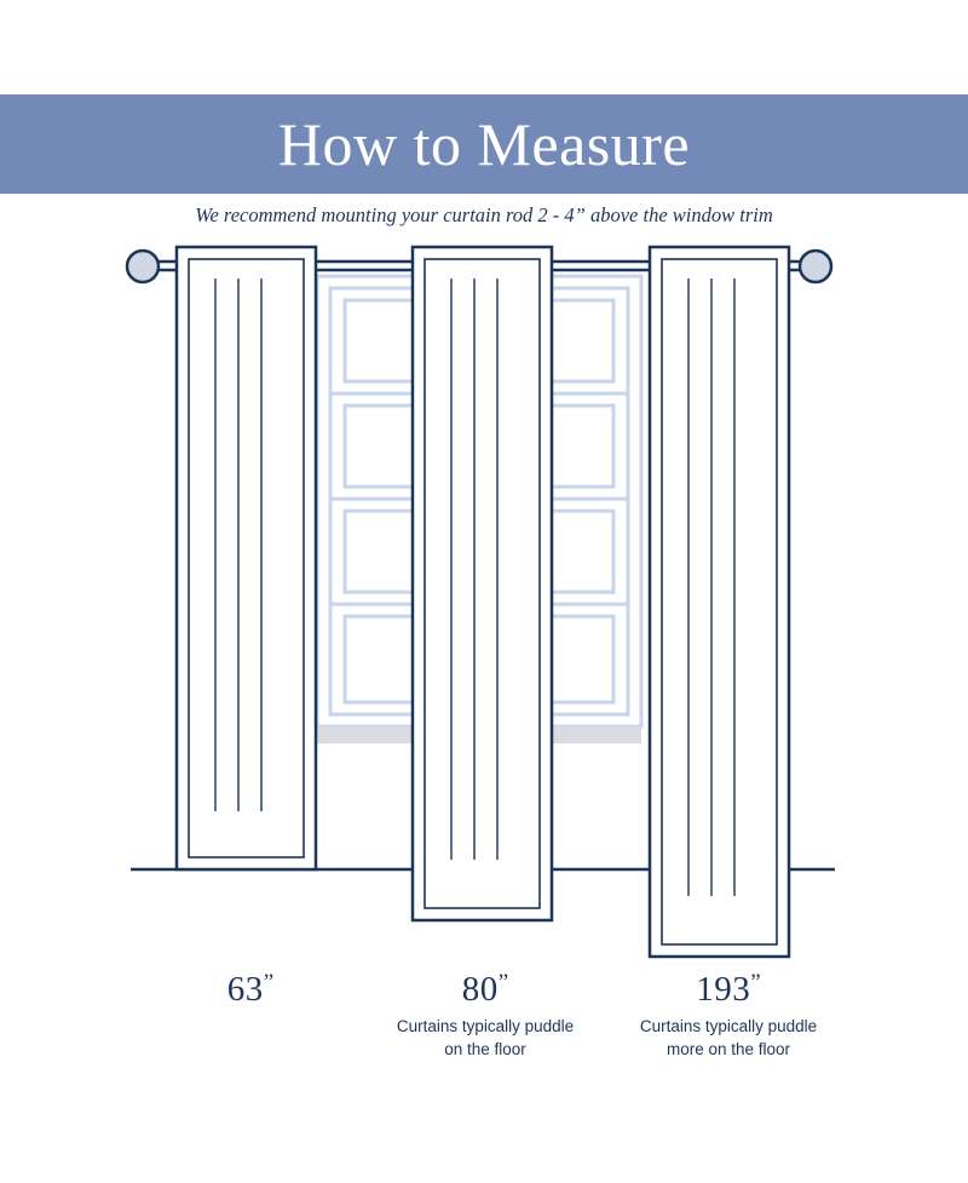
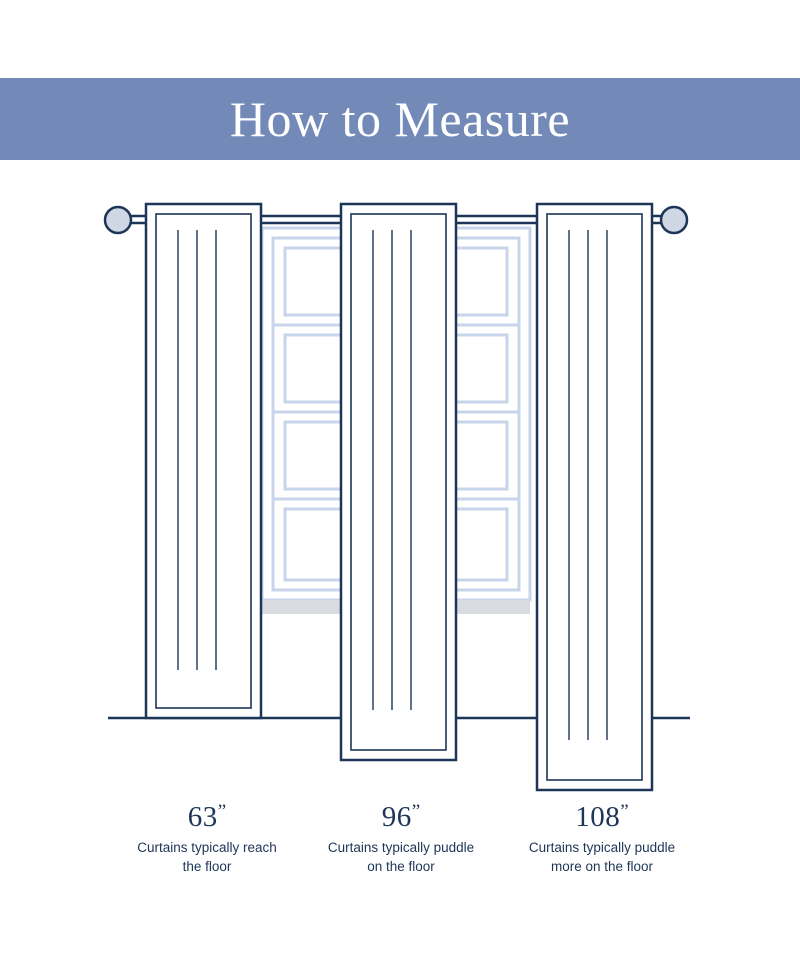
  How to Measure
- We recommend mounting your curtain rod 2 - 4” above the window trim
  63”
+ Curtains typically reach
+ the floor
- 80”
+ 96”
  Curtains typically puddle
  on the floor
- 193”
+ 108”
  Curtains typically puddle
  more on the floor
